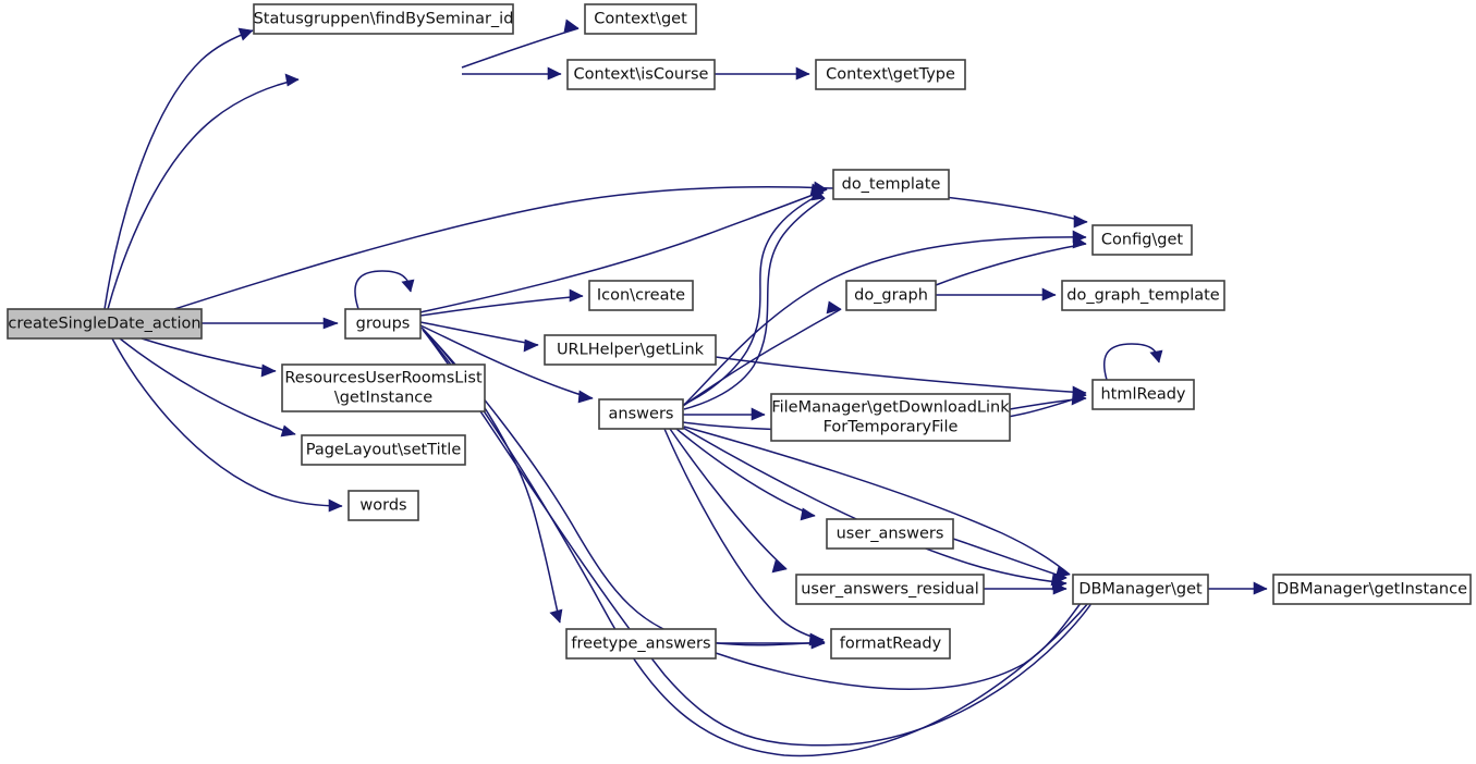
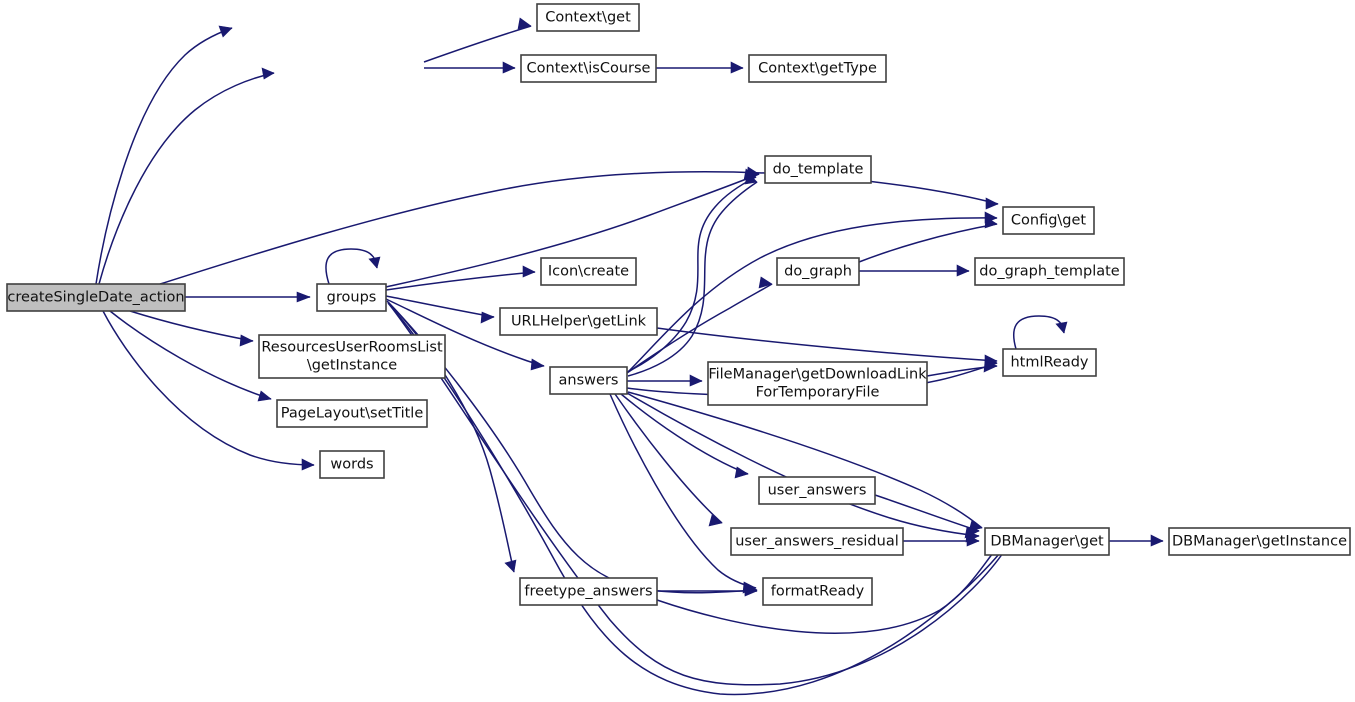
  createSingleDate_action
- Statusgruppen\findBySeminar_id
  Context\get
  Context\isCourse
  Context\getType
  groups
  ResourcesUserRoomsList
  \getInstance
  PageLayout\setTitle
  words
  Icon\create
  URLHelper\getLink
  answers
  do_template
  do_graph
  do_graph_template
  Config\get
  htmlReady
  FileManager\getDownloadLink
  ForTemporaryFile
  user_answers
  user_answers_residual
  formatReady
  freetype_answers
  DBManager\get
  DBManager\getInstance
